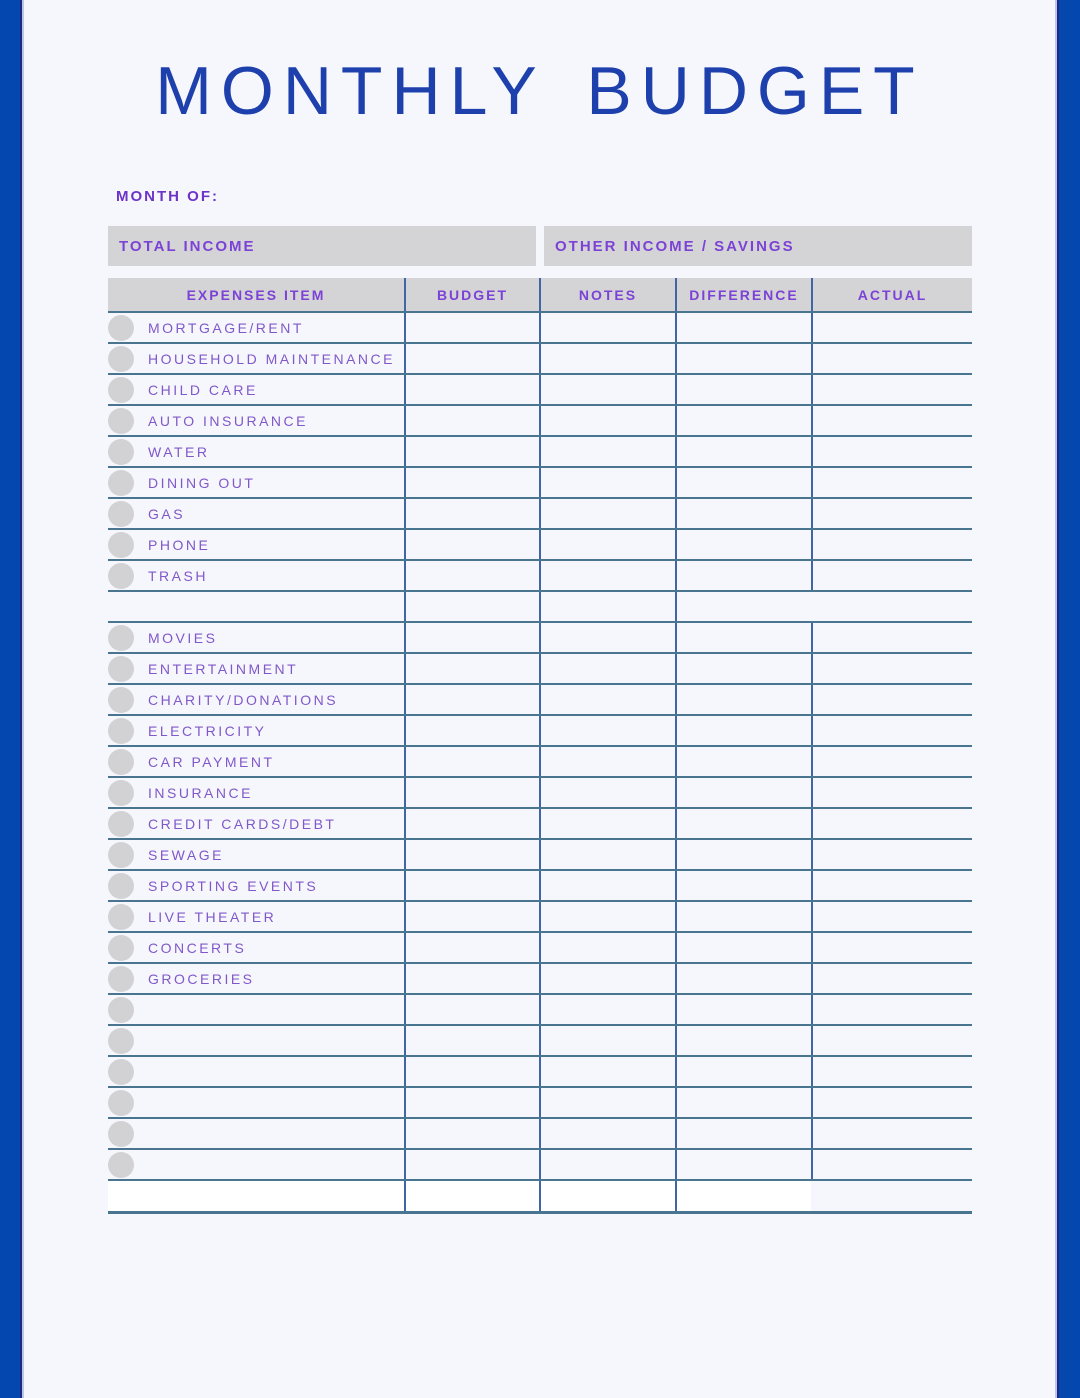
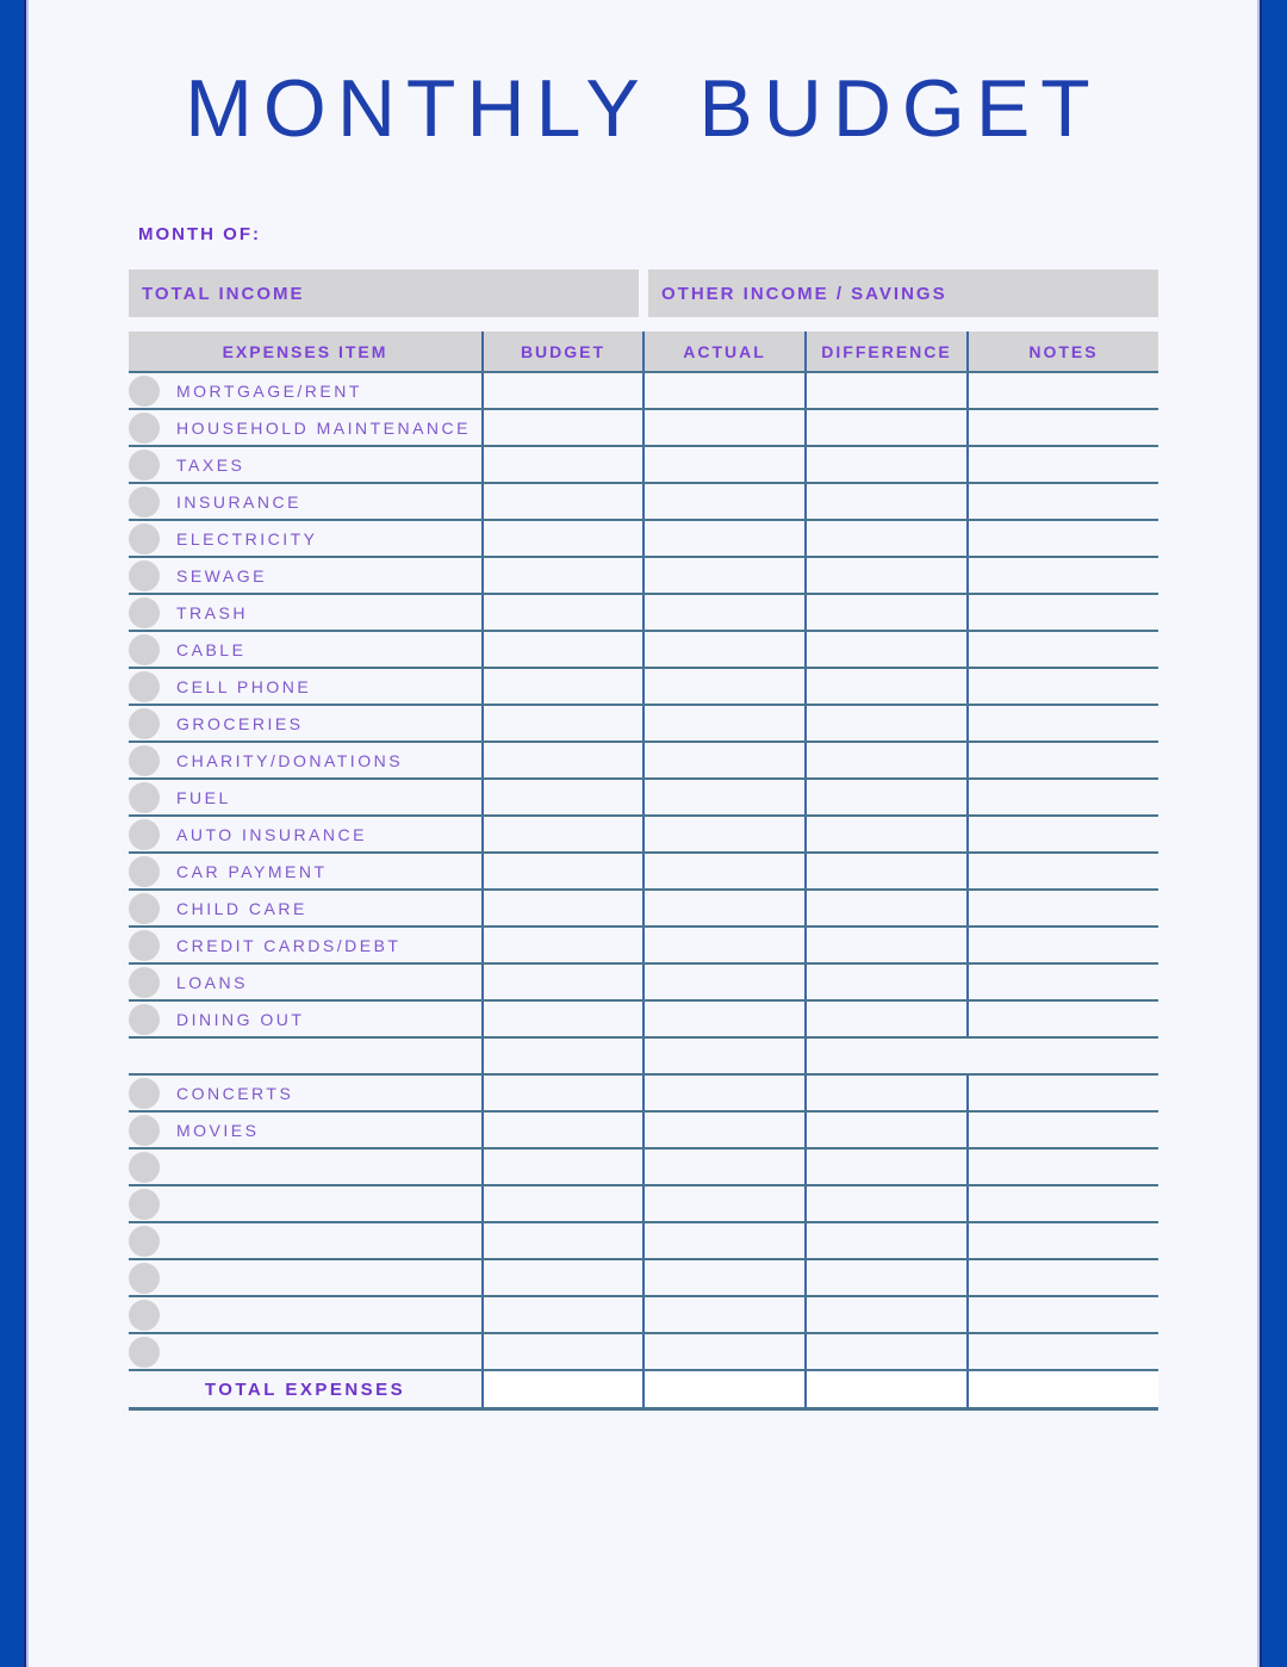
  MONTHLY BUDGET
  MONTH OF:
  TOTAL INCOME
  OTHER INCOME / SAVINGS
  EXPENSES ITEM
  BUDGET
- NOTES
+ ACTUAL
  DIFFERENCE
- ACTUAL
+ NOTES
  MORTGAGE/RENT
  HOUSEHOLD MAINTENANCE
+ TAXES
- CHILD CARE
+ INSURANCE
- AUTO INSURANCE
+ ELECTRICITY
- WATER
- DINING OUT
+ SEWAGE
- GAS
- PHONE
  TRASH
+ CABLE
+ CELL PHONE
- MOVIES
+ GROCERIES
- ENTERTAINMENT
  CHARITY/DONATIONS
+ FUEL
- ELECTRICITY
+ AUTO INSURANCE
  CAR PAYMENT
- INSURANCE
+ CHILD CARE
  CREDIT CARDS/DEBT
+ LOANS
- SEWAGE
+ DINING OUT
- SPORTING EVENTS
- LIVE THEATER
  CONCERTS
- GROCERIES
+ MOVIES
+ TOTAL EXPENSES
